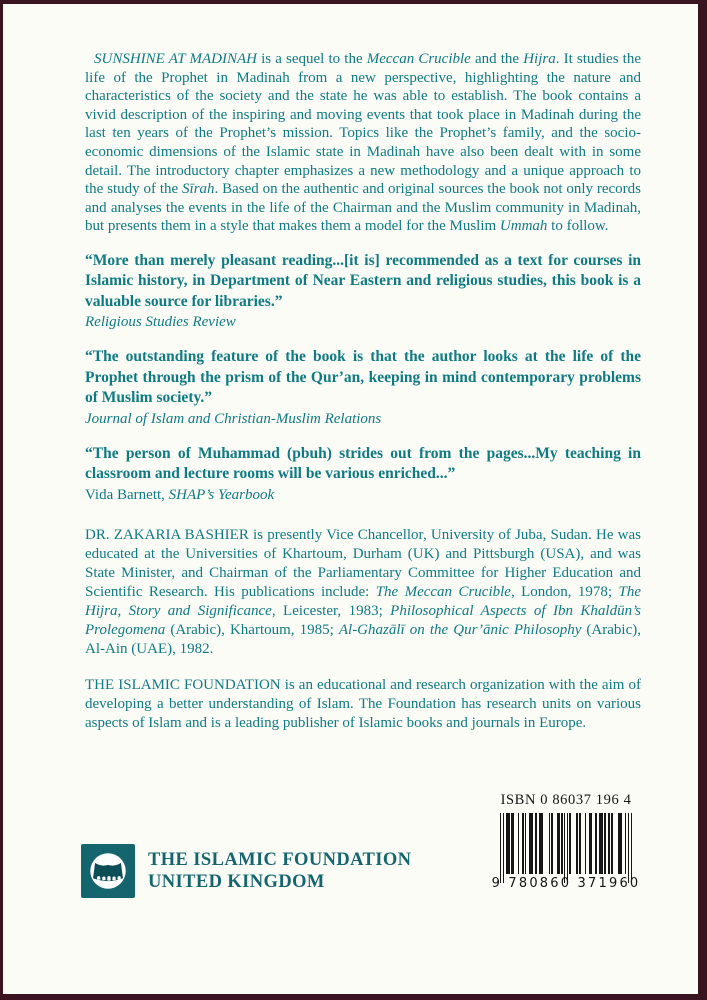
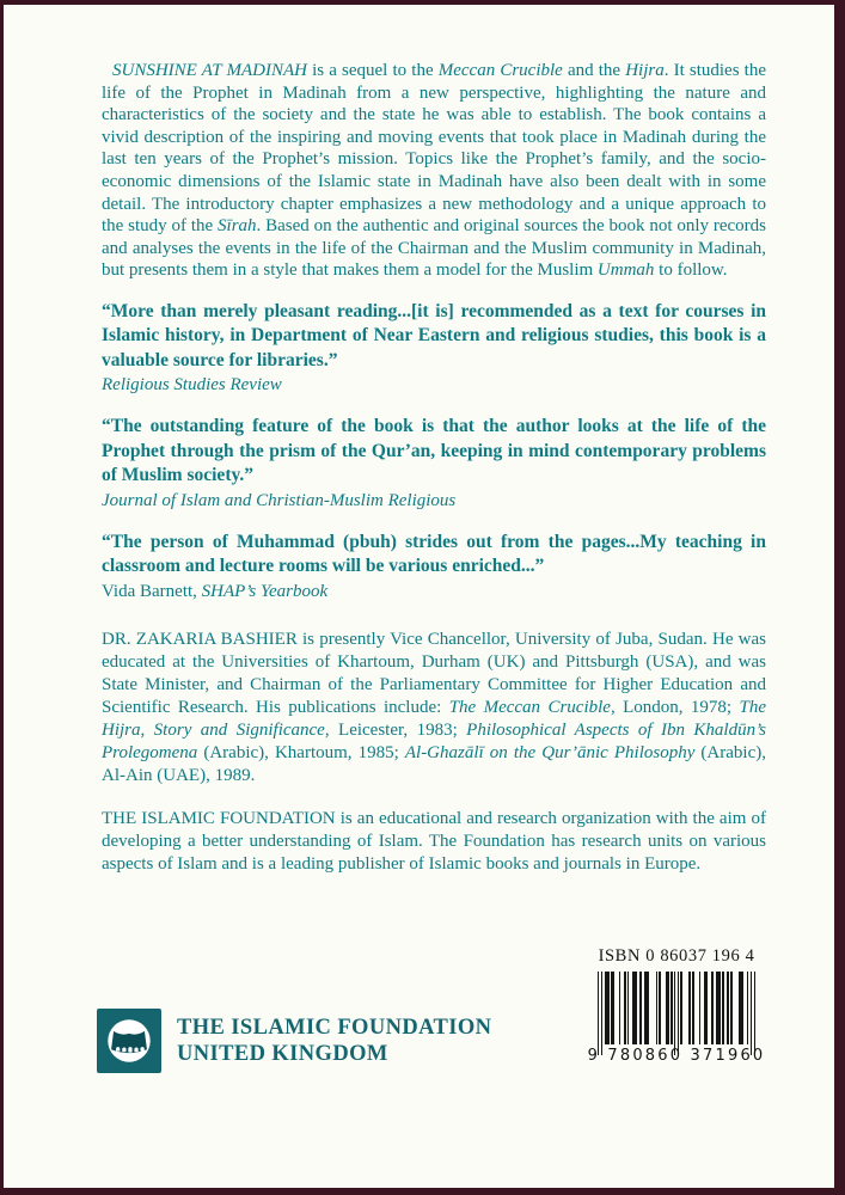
  SUNSHINE AT MADINAH is a sequel to the Meccan Crucible and the Hijra. It studies the life of the Prophet in Madinah from a new perspective, highlighting the nature and characteristics of the society and the state he was able to establish. The book contains a vivid description of the inspiring and moving events that took place in Madinah during the last ten years of the Prophet’s mission. Topics like the Prophet’s family, and the socio-economic dimensions of the Islamic state in Madinah have also been dealt with in some detail. The introductory chapter emphasizes a new methodology and a unique approach to the study of the Sīrah. Based on the authentic and original sources the book not only records and analyses the events in the life of the Chairman and the Muslim community in Madinah, but presents them in a style that makes them a model for the Muslim Ummah to follow.
  “More than merely pleasant reading...[it is] recommended as a text for courses in Islamic history, in Department of Near Eastern and religious studies, this book is a valuable source for libraries.”
  Religious Studies Review
  “The outstanding feature of the book is that the author looks at the life of the Prophet through the prism of the Qur’an, keeping in mind contemporary problems of Muslim society.”
- Journal of Islam and Christian-Muslim Relations
+ Journal of Islam and Christian-Muslim Religious
  “The person of Muhammad (pbuh) strides out from the pages...My teaching in classroom and lecture rooms will be various enriched...”
  Vida Barnett, SHAP’s Yearbook
- DR. ZAKARIA BASHIER is presently Vice Chancellor, University of Juba, Sudan. He was educated at the Universities of Khartoum, Durham (UK) and Pittsburgh (USA), and was State Minister, and Chairman of the Parliamentary Committee for Higher Education and Scientific Research. His publications include: The Meccan Crucible, London, 1978; The Hijra, Story and Significance, Leicester, 1983; Philosophical Aspects of Ibn Khaldūn’s Prolegomena (Arabic), Khartoum, 1985; Al-Ghazālī on the Qur’ānic Philosophy (Arabic), Al-Ain (UAE), 1982.
+ DR. ZAKARIA BASHIER is presently Vice Chancellor, University of Juba, Sudan. He was educated at the Universities of Khartoum, Durham (UK) and Pittsburgh (USA), and was State Minister, and Chairman of the Parliamentary Committee for Higher Education and Scientific Research. His publications include: The Meccan Crucible, London, 1978; The Hijra, Story and Significance, Leicester, 1983; Philosophical Aspects of Ibn Khaldūn’s Prolegomena (Arabic), Khartoum, 1985; Al-Ghazālī on the Qur’ānic Philosophy (Arabic), Al-Ain (UAE), 1989.
  THE ISLAMIC FOUNDATION is an educational and research organization with the aim of developing a better understanding of Islam. The Foundation has research units on various aspects of Islam and is a leading publisher of Islamic books and journals in Europe.
  ISBN 0 86037 196 4
  9 780860 371960
  THE ISLAMIC FOUNDATION
  UNITED KINGDOM
